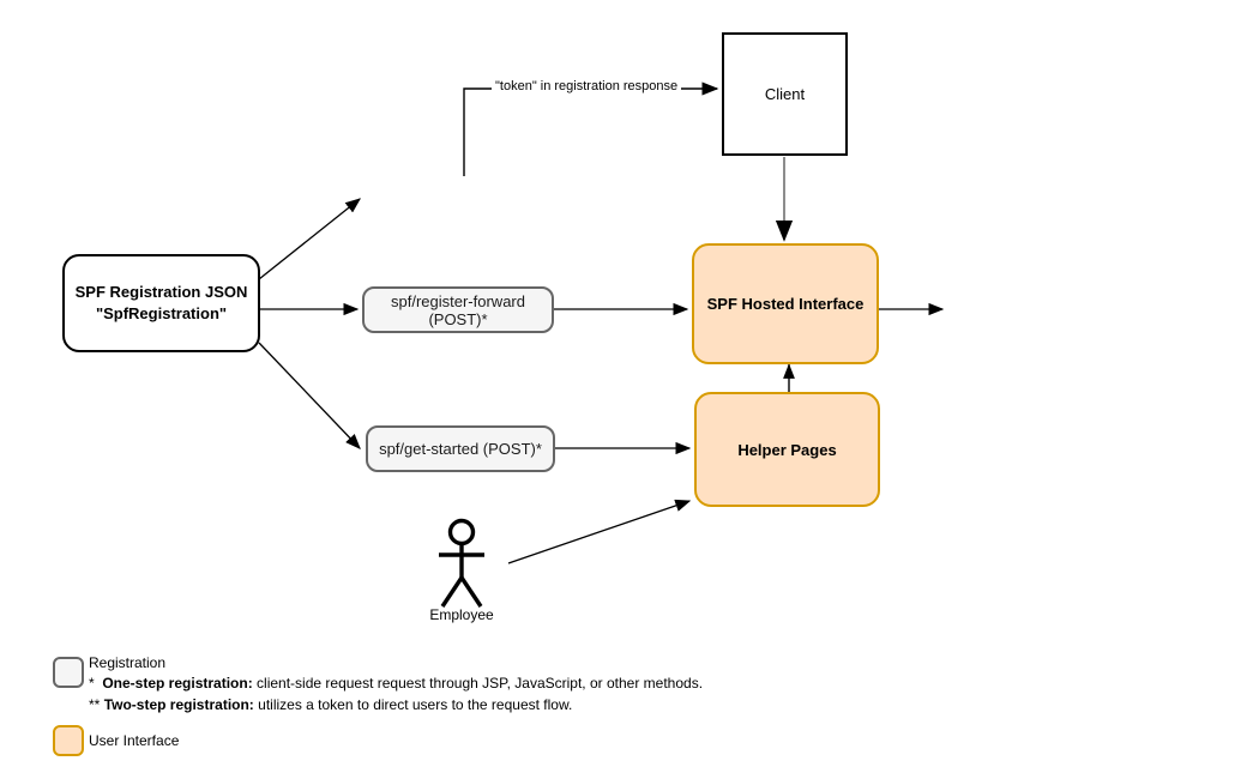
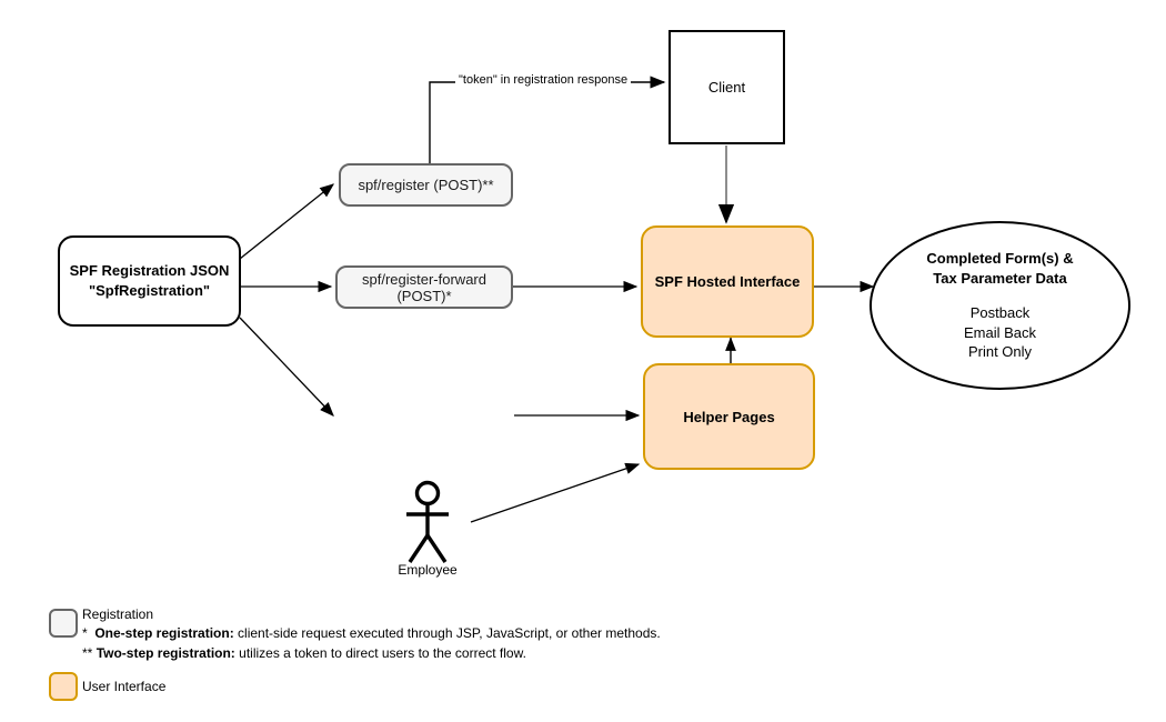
  "token" in registration response
  SPF Registration JSON
  "SpfRegistration"
  Client
+ spf/register (POST)**
  spf/register-forward (POST)*
- spf/get-started (POST)*
  SPF Hosted Interface
  Helper Pages
+ Completed Form(s) &
+ Tax Parameter Data
+ Postback
+ Email Back
+ Print Only
  Employee
  Registration
- * One-step registration: client-side request request through JSP, JavaScript, or other methods.
+ * One-step registration: client-side request executed through JSP, JavaScript, or other methods.
- ** Two-step registration: utilizes a token to direct users to the request flow.
+ ** Two-step registration: utilizes a token to direct users to the correct flow.
  User Interface
